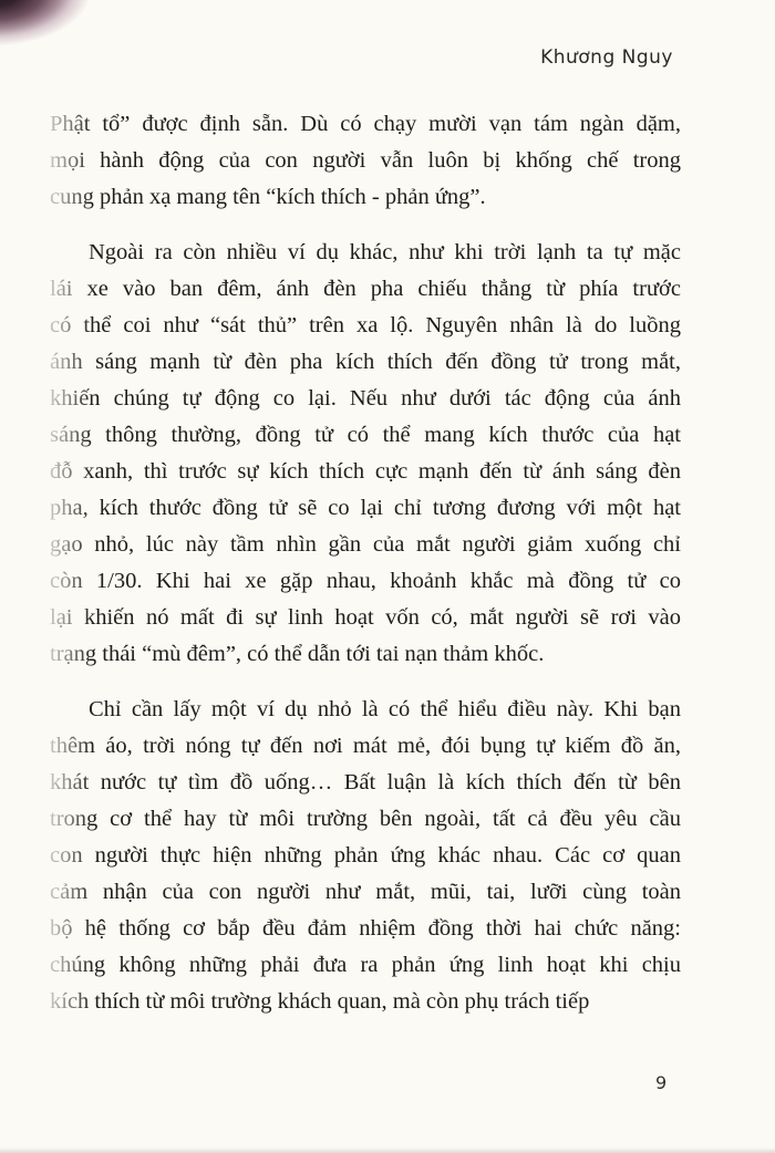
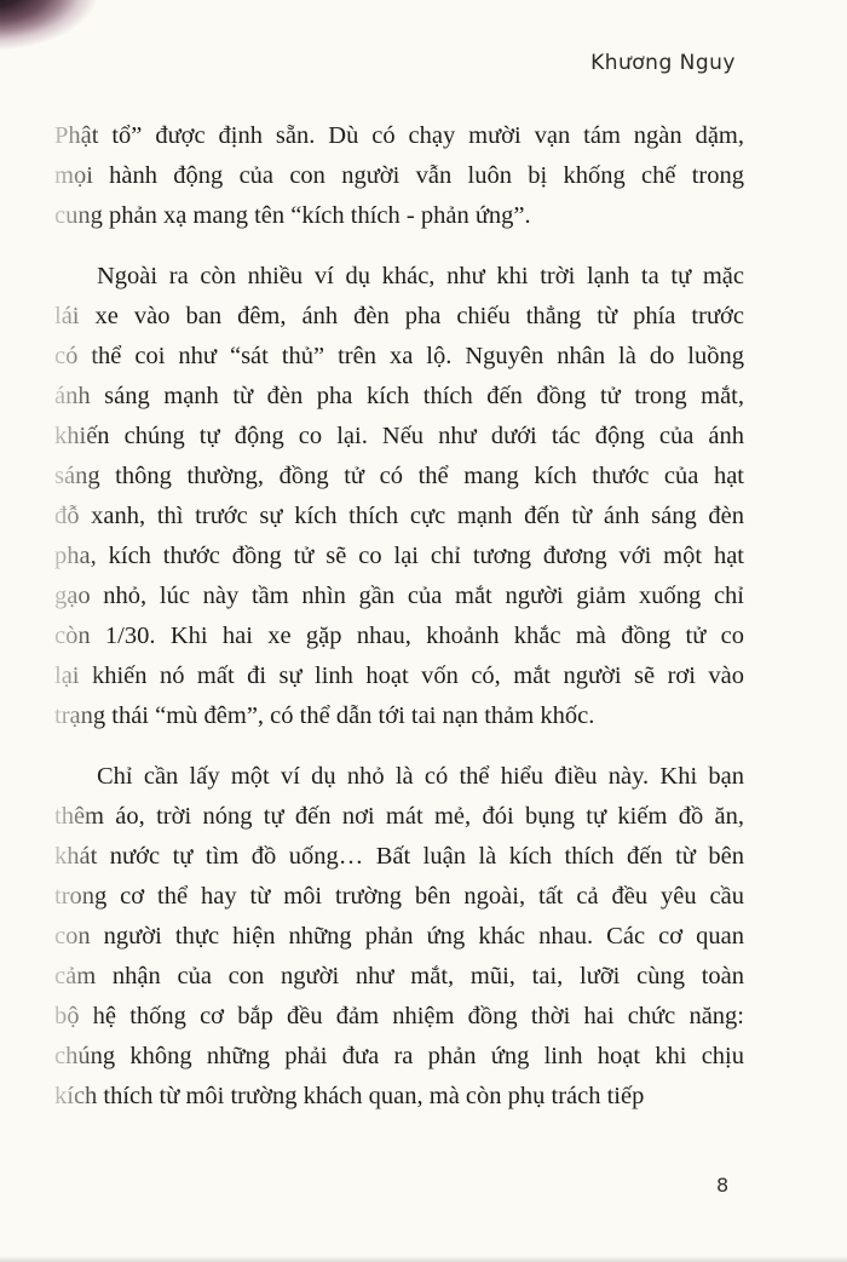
  Khương Nguy
  tổ” được định sẵn. Dù có chạy mười vạn tám ngàn dặm,
  hành động của con người vẫn luôn bị khống chế trong
  phản xạ mang tên “kích thích - phản ứng”.
  Ngoài ra còn nhiều ví dụ khác, như khi trời lạnh ta tự mặc
  e vào ban đêm, ánh đèn pha chiếu thẳng từ phía trước
  hể coi như “sát thủ” trên xa lộ. Nguyên nhân là do luồng
  sáng mạnh từ đèn pha kích thích đến đồng tử trong mắt,
  n chúng tự động co lại. Nếu như dưới tác động của ánh
  thông thường, đồng tử có thể mang kích thước của hạt
  anh, thì trước sự kích thích cực mạnh đến từ ánh sáng đèn
  kích thước đồng tử sẽ co lại chỉ tương đương với một hạt
  nhỏ, lúc này tầm nhìn gần của mắt người giảm xuống chỉ
  1/30. Khi hai xe gặp nhau, khoảnh khắc mà đồng tử co
  hiến nó mất đi sự linh hoạt vốn có, mắt người sẽ rơi vào
  thái “mù đêm”, có thể dẫn tới tai nạn thảm khốc.
  Chỉ cần lấy một ví dụ nhỏ là có thể hiểu điều này. Khi bạn
  áo, trời nóng tự đến nơi mát mẻ, đói bụng tự kiếm đồ ăn,
  nước tự tìm đồ uống… Bất luận là kích thích đến từ bên
  cơ thể hay từ môi trường bên ngoài, tất cả đều yêu cầu
  người thực hiện những phản ứng khác nhau. Các cơ quan
  nhận của con người như mắt, mũi, tai, lưỡi cùng toàn
  ệ thống cơ bắp đều đảm nhiệm đồng thời hai chức năng:
  g không những phải đưa ra phản ứng linh hoạt khi chịu
  thích từ môi trường khách quan, mà còn phụ trách tiếp
- 9
+ 8
